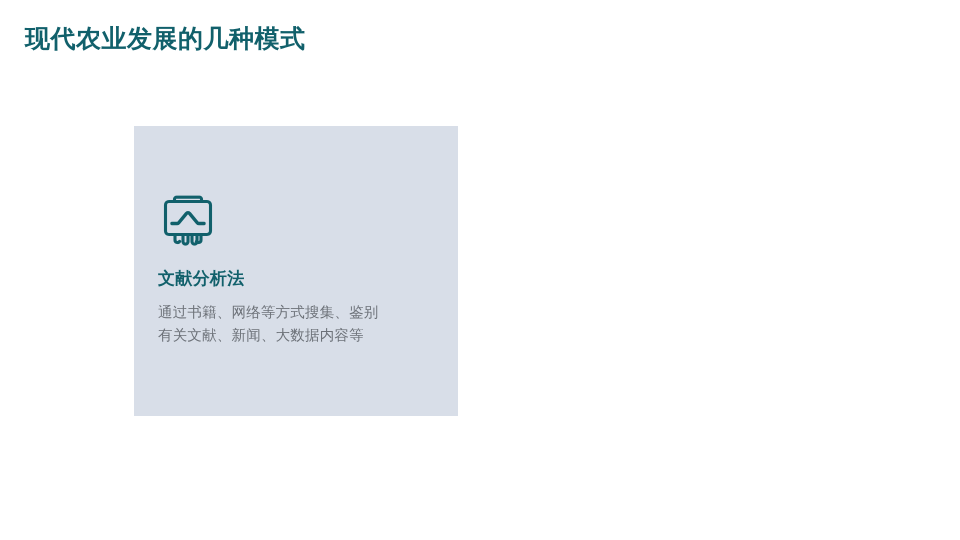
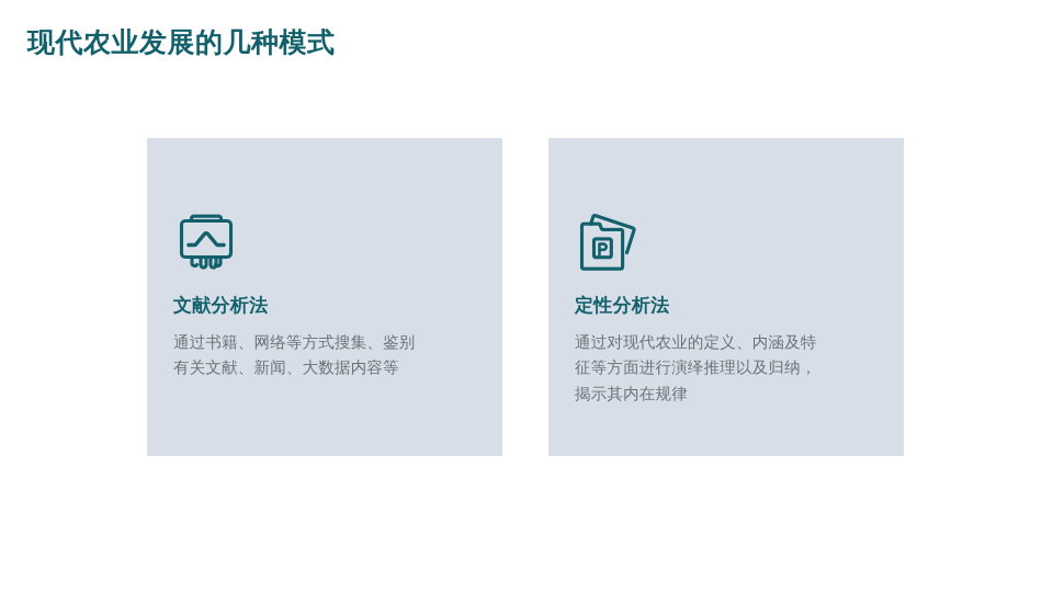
  现代农业发展的几种模式
  文献分析法
  通过书籍、网络等方式搜集、鉴别
  有关文献、新闻、大数据内容等
+ 定性分析法
+ 通过对现代农业的定义、内涵及特
+ 征等方面进行演绎推理以及归纳，
+ 揭示其内在规律
